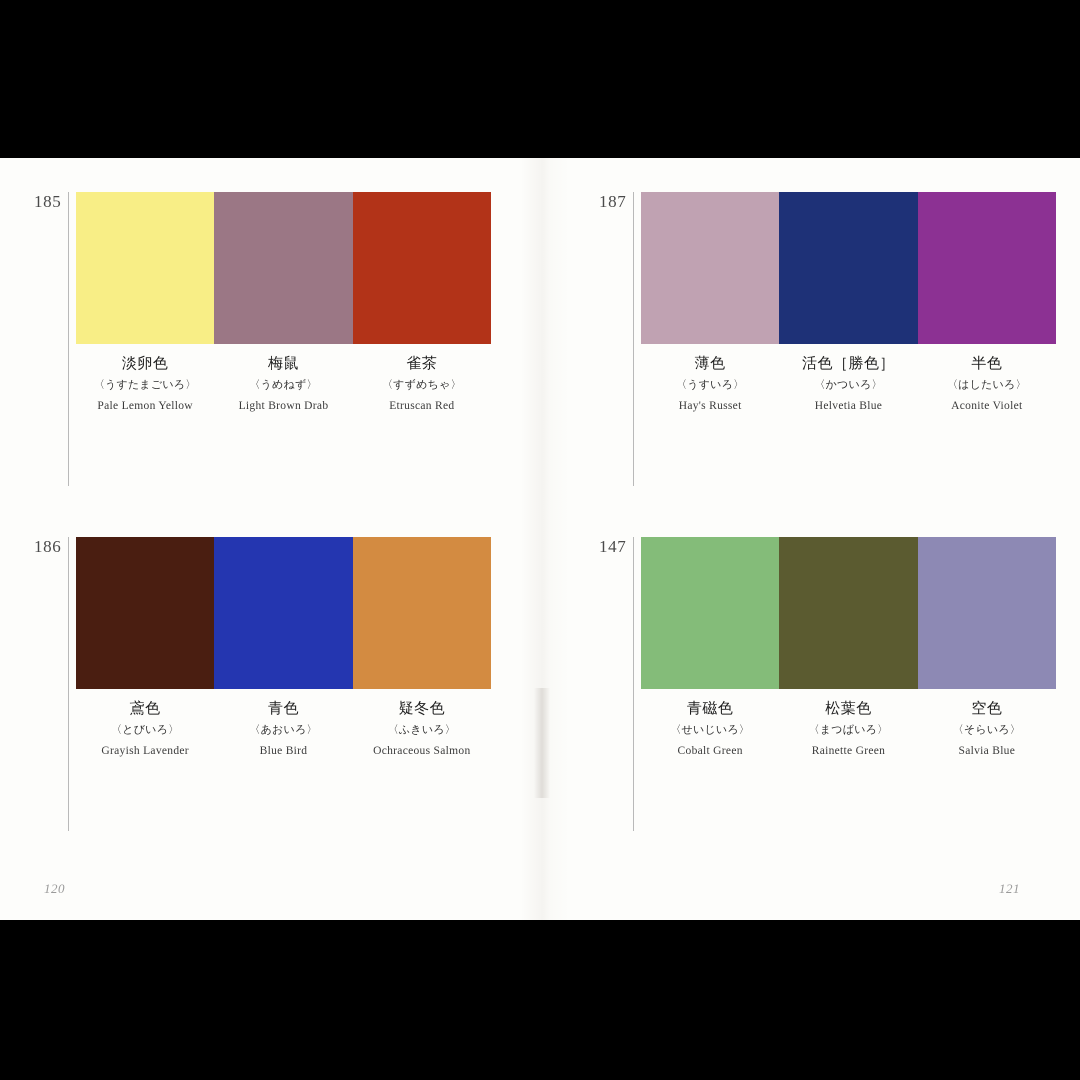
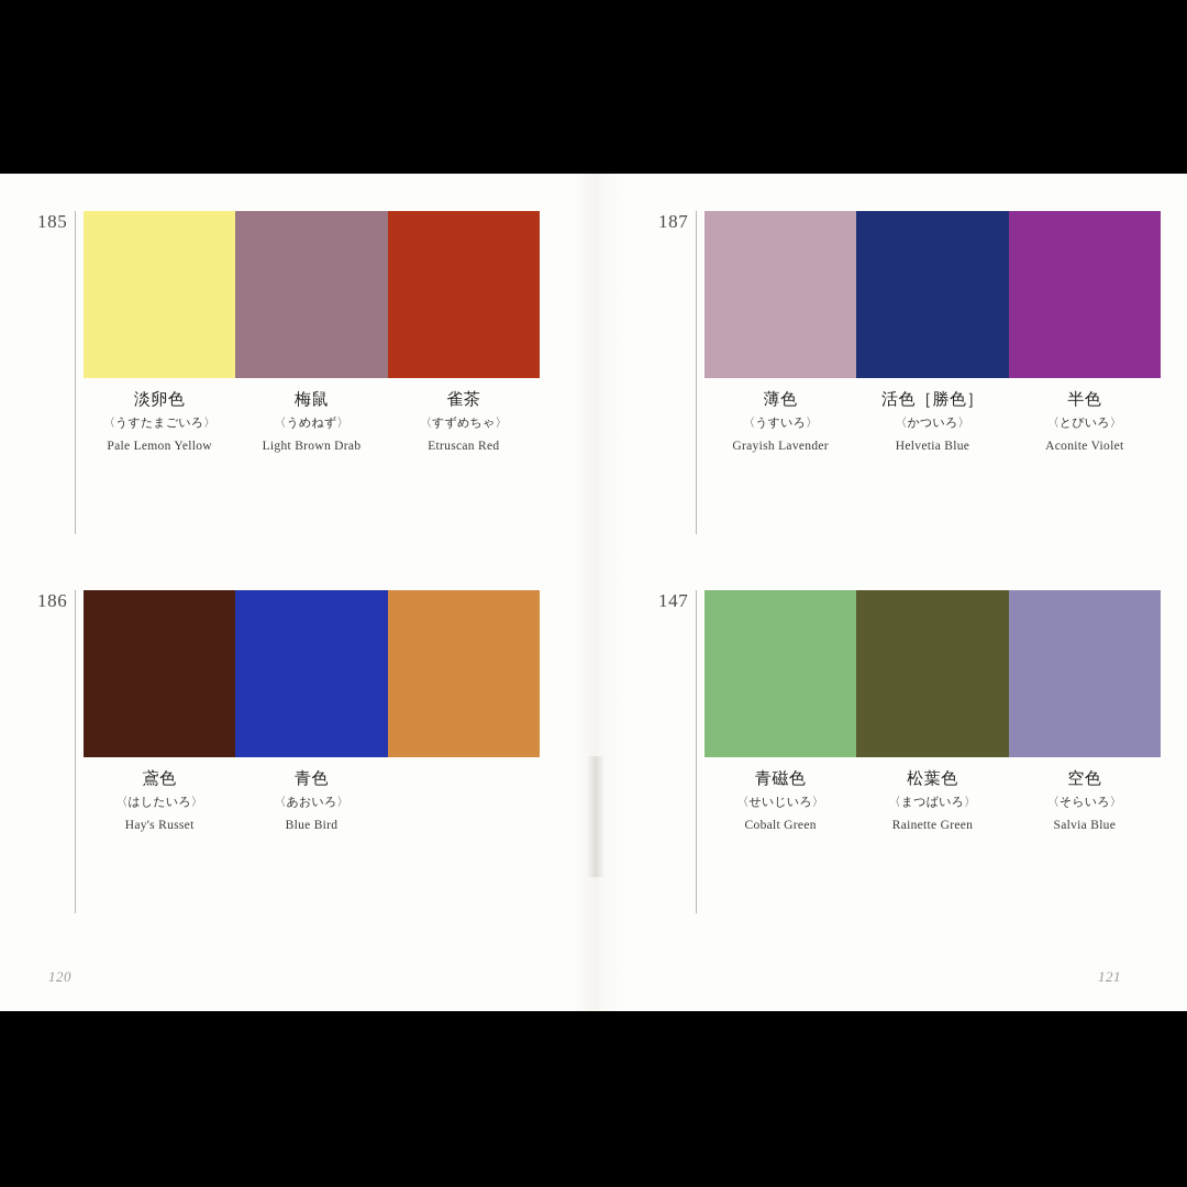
  185
  淡卵色
  〈うすたまごいろ〉
  Pale Lemon Yellow
  梅鼠
  〈うめねず〉
  Light Brown Drab
  雀茶
  〈すずめちゃ〉
  Etruscan Red
  186
  鳶色
- 〈とびいろ〉
+ 〈はしたいろ〉
- Grayish Lavender
+ Hay's Russet
  青色
  〈あおいろ〉
  Blue Bird
- 疑冬色
- 〈ふきいろ〉
- Ochraceous Salmon
  187
  薄色
  〈うすいろ〉
- Hay's Russet
+ Grayish Lavender
  活色［勝色］
  〈かついろ〉
  Helvetia Blue
  半色
- 〈はしたいろ〉
+ 〈とびいろ〉
  Aconite Violet
  147
  青磁色
  〈せいじいろ〉
  Cobalt Green
  松葉色
  〈まつばいろ〉
  Rainette Green
  空色
  〈そらいろ〉
  Salvia Blue
  120
  121
